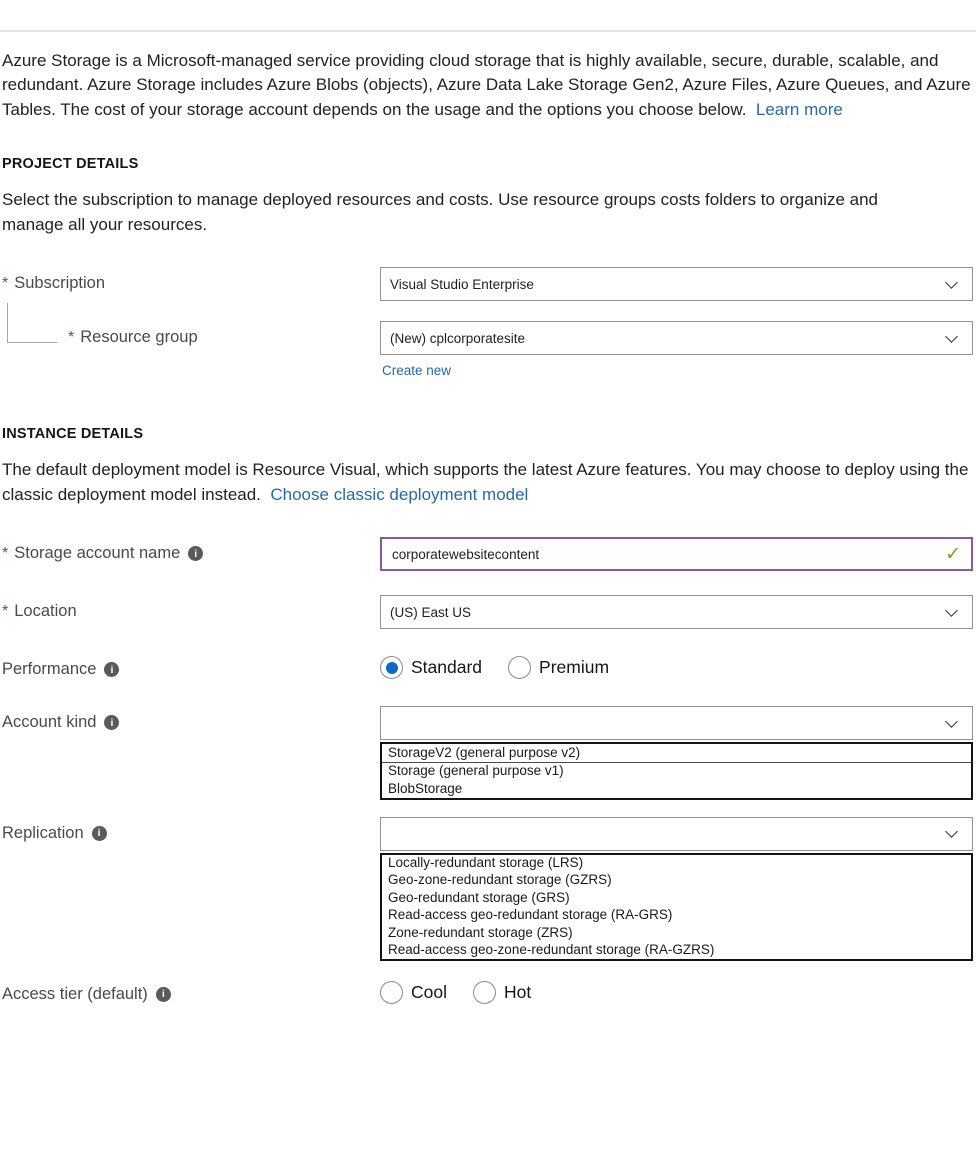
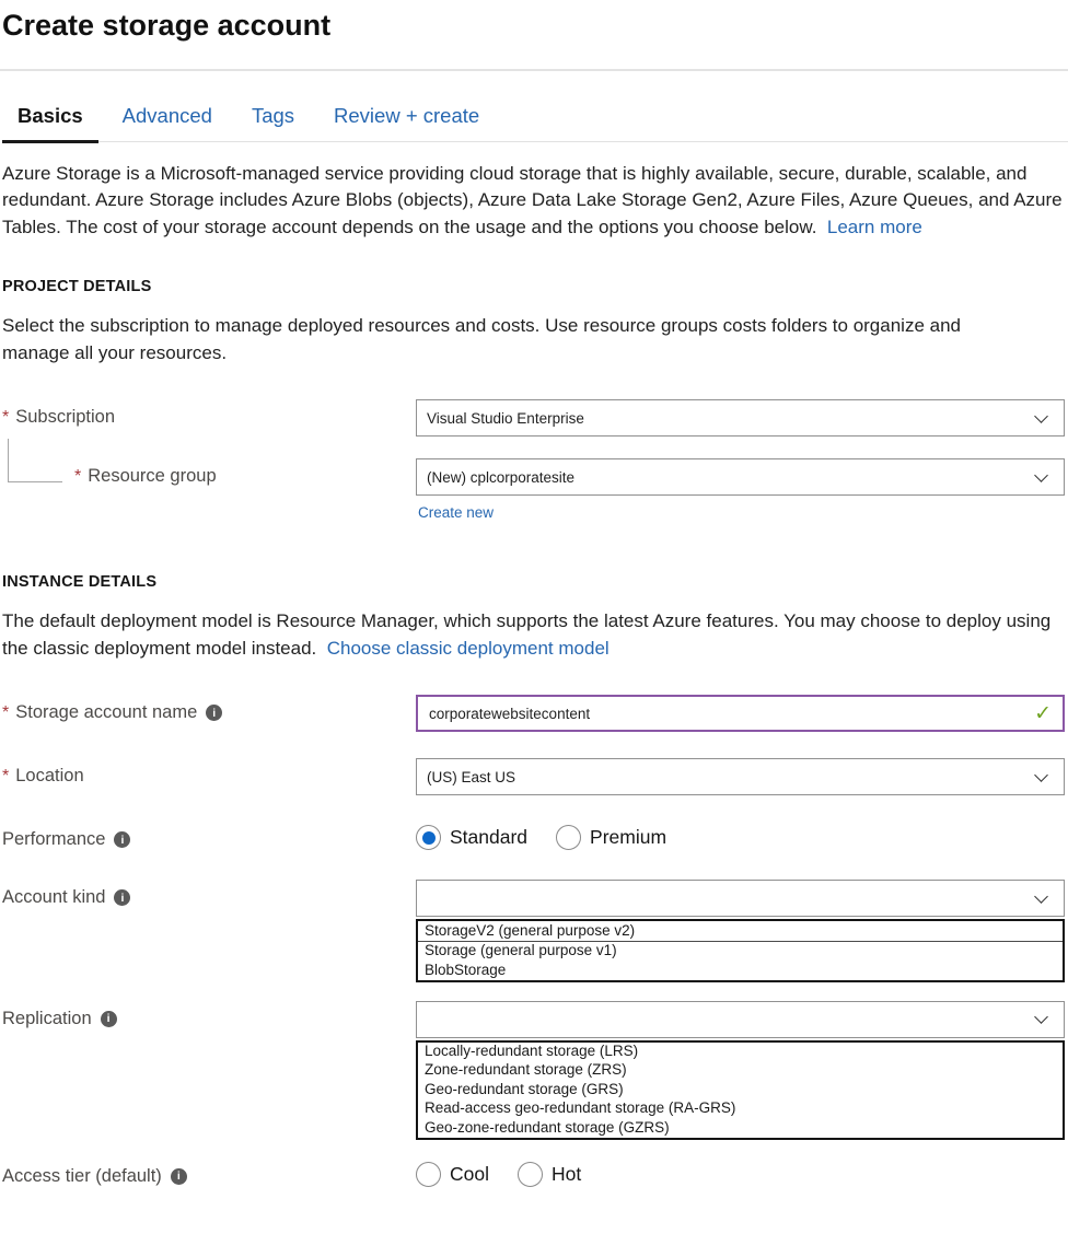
+ Create storage account
+ Basics
+ Advanced
+ Tags
+ Review + create
  Azure Storage is a Microsoft-managed service providing cloud storage that is highly available, secure, durable, scalable, and redundant. Azure Storage includes Azure Blobs (objects), Azure Data Lake Storage Gen2, Azure Files, Azure Queues, and Azure Tables. The cost of your storage account depends on the usage and the options you choose below. Learn more
  PROJECT DETAILS
  Select the subscription to manage deployed resources and costs. Use resource groups costs folders to organize and manage all your resources.
  *
  Subscription
  Visual Studio Enterprise
  *
  Resource group
  (New) cplcorporatesite
  Create new
  INSTANCE DETAILS
- The default deployment model is Resource Visual, which supports the latest Azure features. You may choose to deploy using the classic deployment model instead. Choose classic deployment model
+ The default deployment model is Resource Manager, which supports the latest Azure features. You may choose to deploy using the classic deployment model instead. Choose classic deployment model
  *
  Storage account name
  i
  corporatewebsitecontent
  ✓
  *
  Location
  (US) East US
  Performance
  i
  Standard
  Premium
  Account kind
  i
  StorageV2 (general purpose v2)
  Storage (general purpose v1)
  BlobStorage
  Replication
  i
  Locally-redundant storage (LRS)
- Geo-zone-redundant storage (GZRS)
+ Zone-redundant storage (ZRS)
  Geo-redundant storage (GRS)
  Read-access geo-redundant storage (RA-GRS)
- Zone-redundant storage (ZRS)
+ Geo-zone-redundant storage (GZRS)
- Read-access geo-zone-redundant storage (RA-GZRS)
  Access tier (default)
  i
  Cool
  Hot
